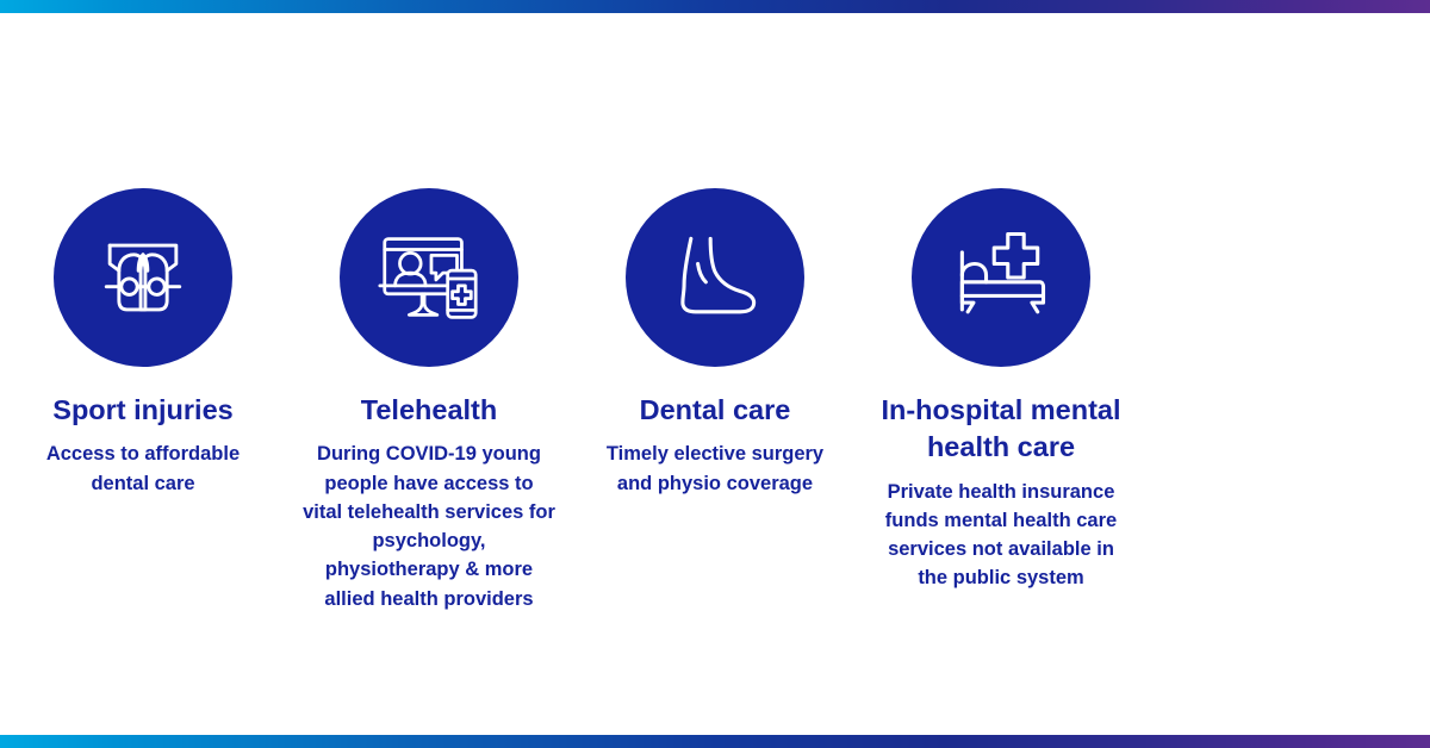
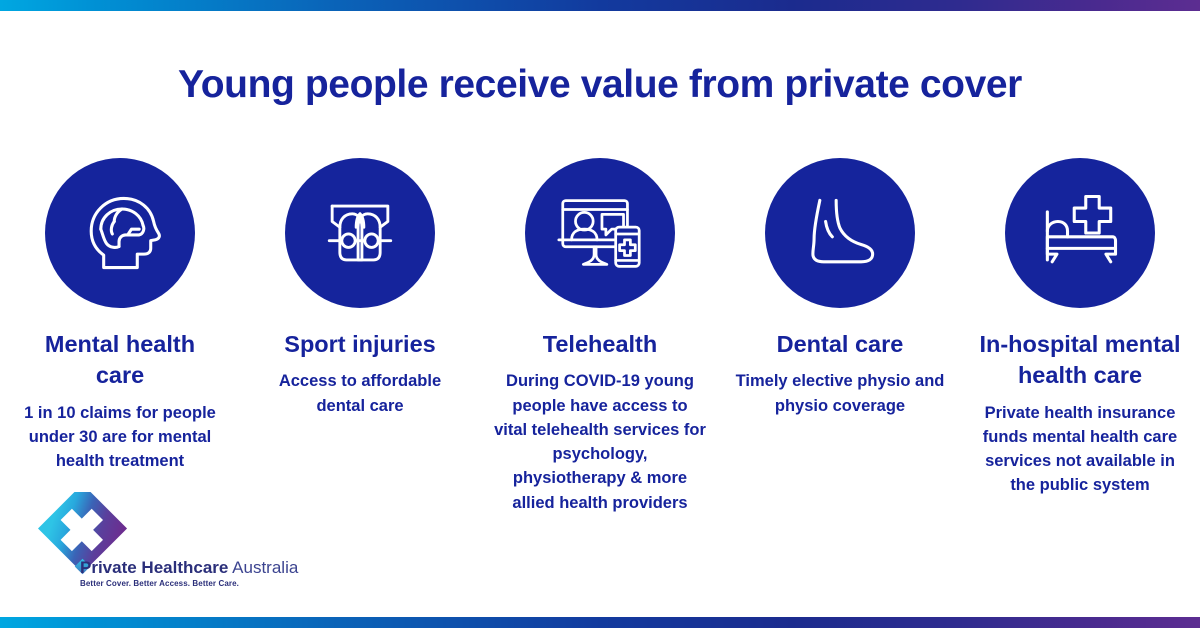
+ Young people receive value from private cover
+ Mental health care
+ 1 in 10 claims for people under 30 are for mental health treatment
  Sport injuries
  Access to affordable dental care
  Telehealth
  During COVID-19 young people have access to vital telehealth services for psychology, physiotherapy & more allied health providers
  Dental care
- Timely elective surgery and physio coverage
+ Timely elective physio and physio coverage
  In-hospital mental health care
  Private health insurance funds mental health care services not available in the public system
+ Private Healthcare Australia
+ Better Cover. Better Access. Better Care.
